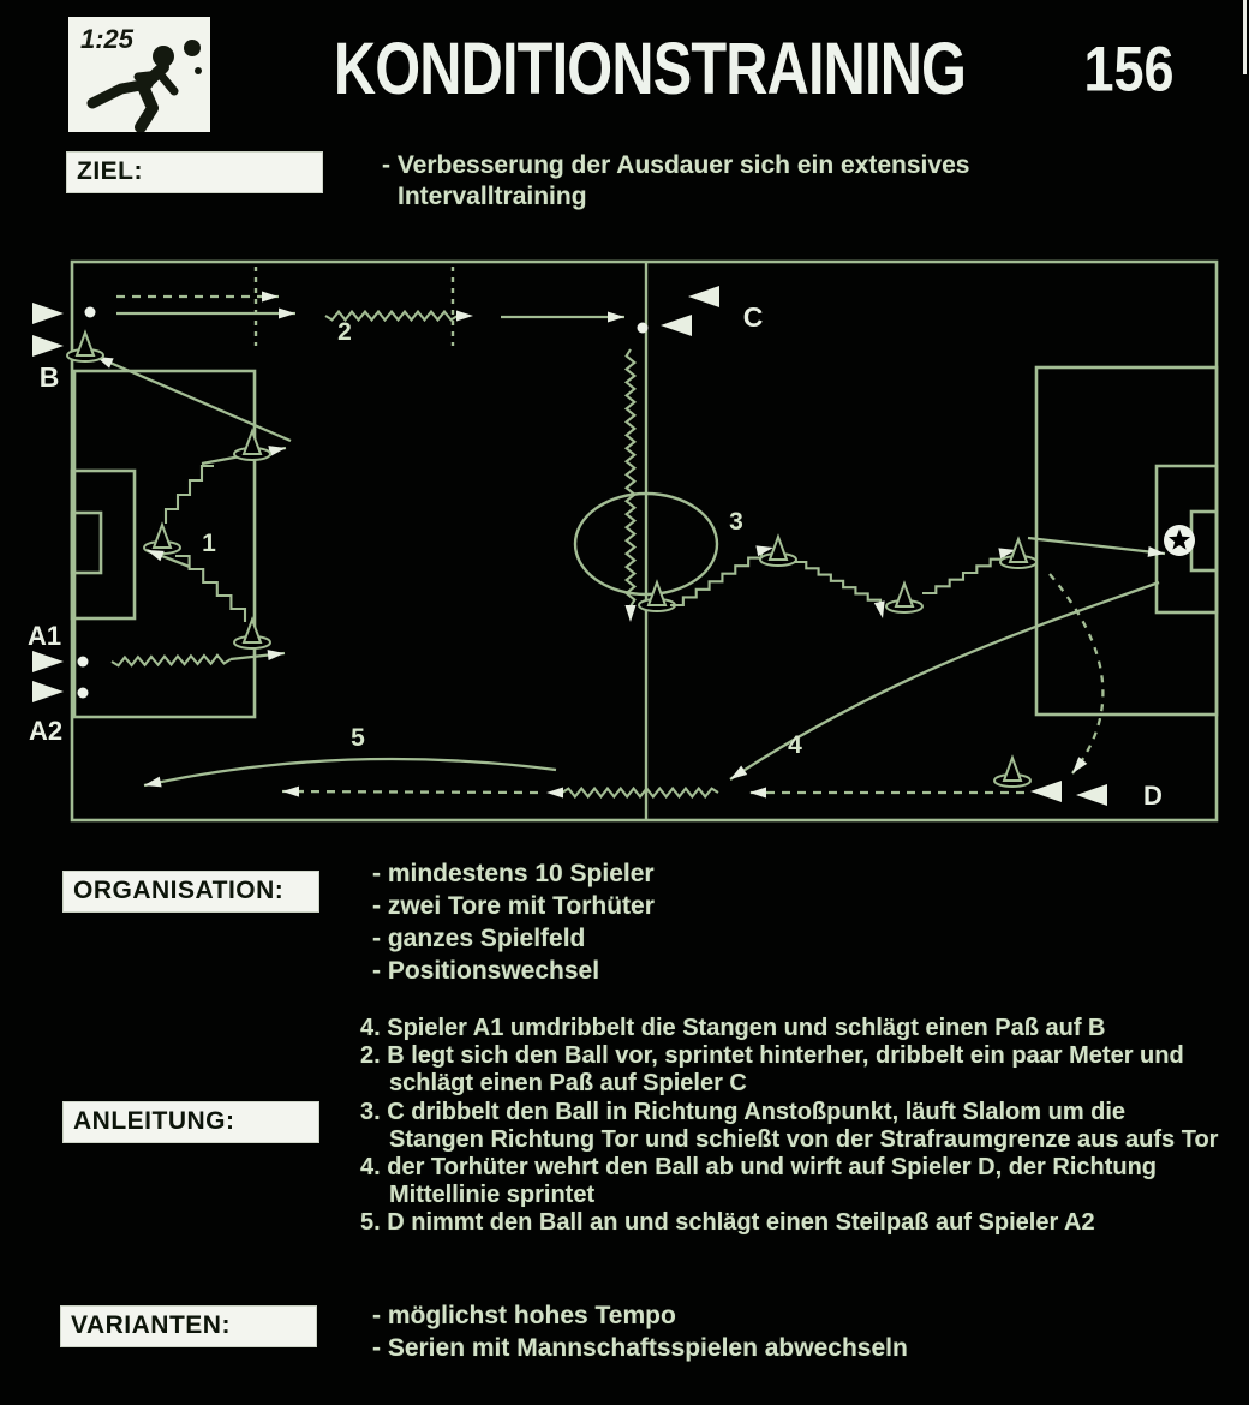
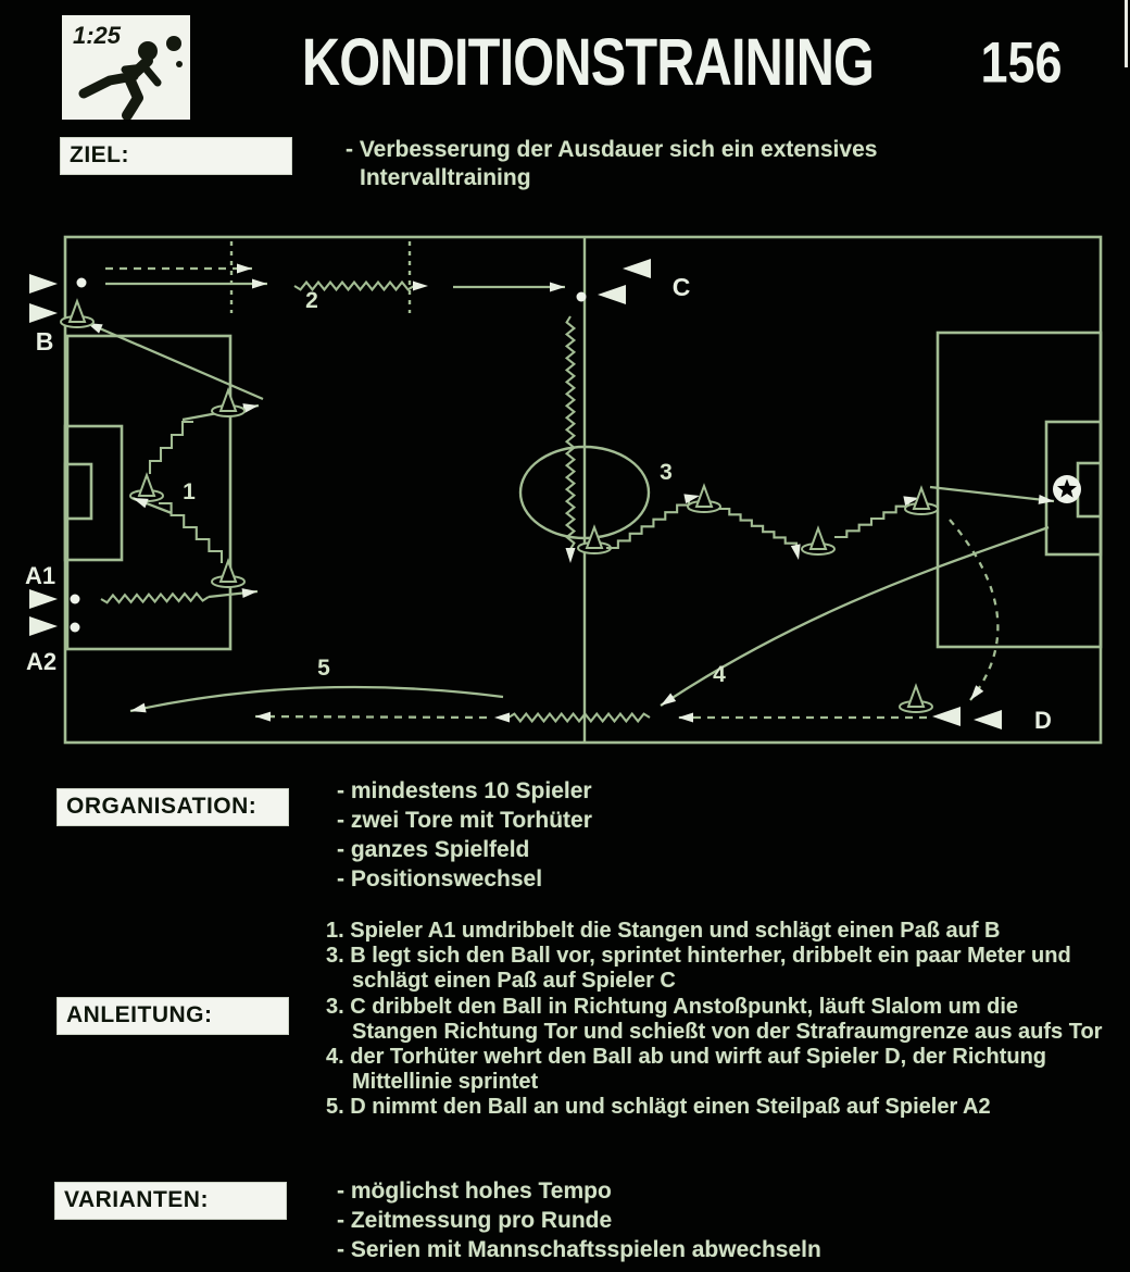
  1:25
  KONDITIONSTRAINING
  156
  ZIEL:
  - Verbesserung der Ausdauer sich ein extensives
  Intervalltraining
  B
  A1
  A2
  C
  D
  1
  2
  3
  4
  5
  ORGANISATION:
  - mindestens 10 Spieler
  - zwei Tore mit Torhüter
  - ganzes Spielfeld
  - Positionswechsel
  ANLEITUNG:
- 4. Spieler A1 umdribbelt die Stangen und schlägt einen Paß auf B
+ 1. Spieler A1 umdribbelt die Stangen und schlägt einen Paß auf B
- 2. B legt sich den Ball vor, sprintet hinterher, dribbelt ein paar Meter und schlägt einen Paß auf Spieler C
+ 3. B legt sich den Ball vor, sprintet hinterher, dribbelt ein paar Meter und schlägt einen Paß auf Spieler C
  3. C dribbelt den Ball in Richtung Anstoßpunkt, läuft Slalom um die Stangen Richtung Tor und schießt von der Strafraumgrenze aus aufs Tor
  4. der Torhüter wehrt den Ball ab und wirft auf Spieler D, der Richtung Mittellinie sprintet
  5. D nimmt den Ball an und schlägt einen Steilpaß auf Spieler A2
  VARIANTEN:
  - möglichst hohes Tempo
+ - Zeitmessung pro Runde
  - Serien mit Mannschaftsspielen abwechseln
